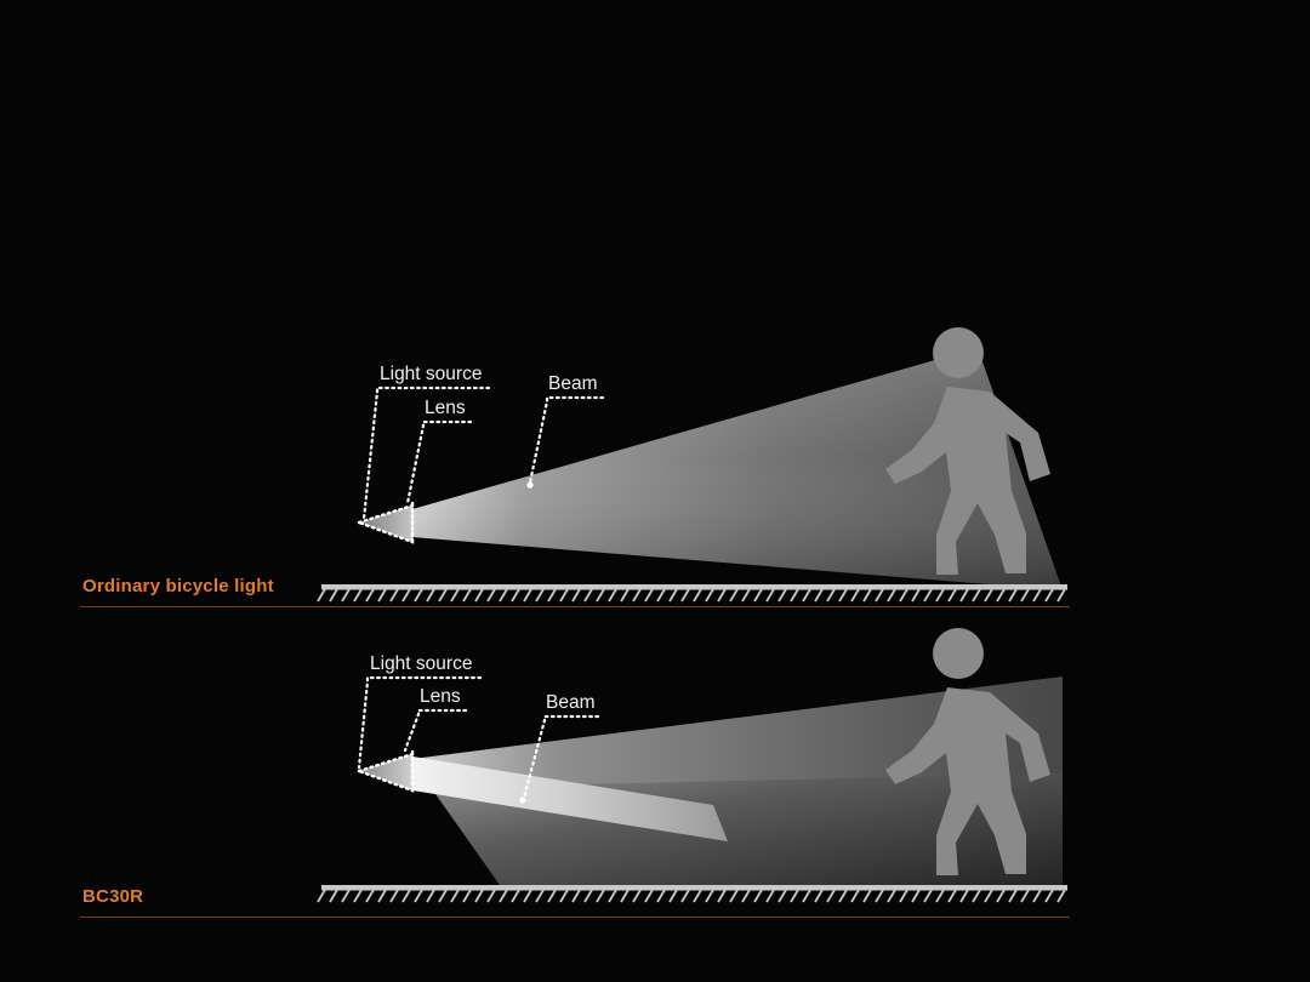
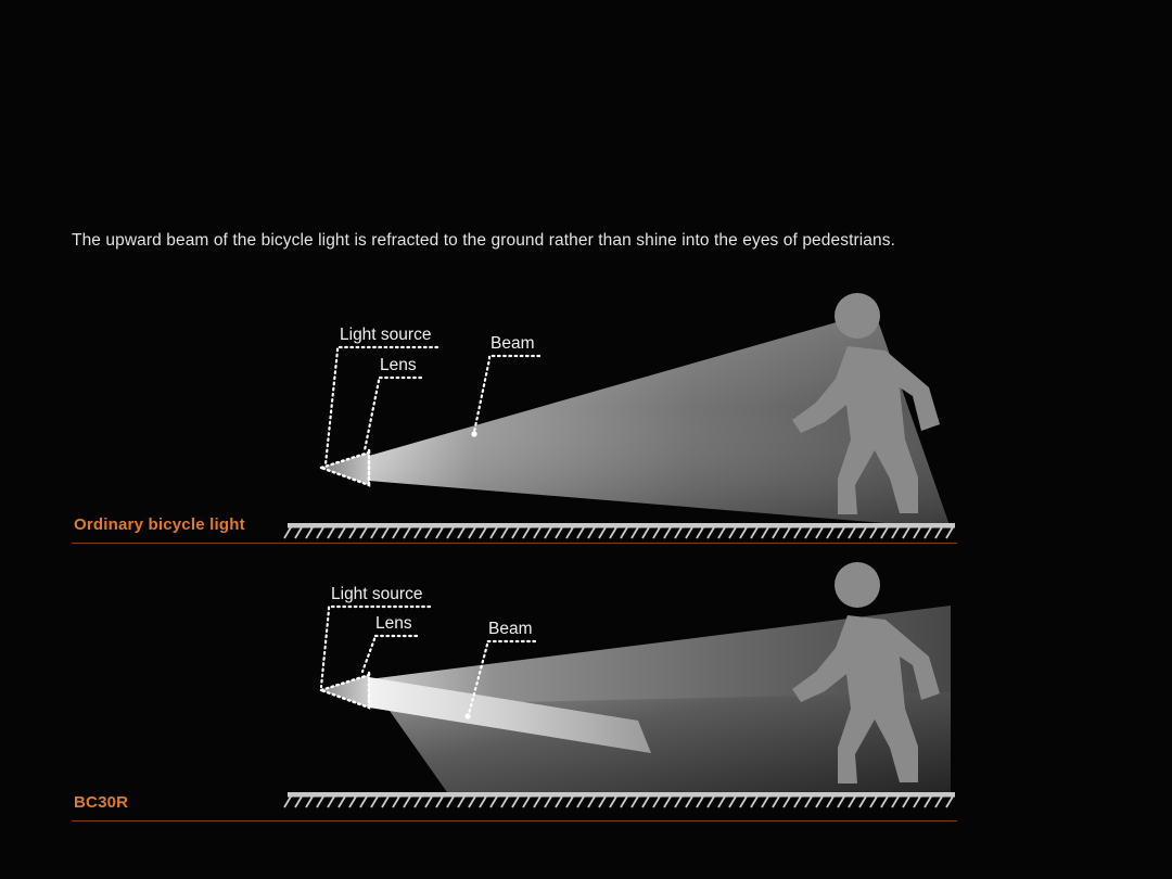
+ The upward beam of the bicycle light is refracted to the ground rather than shine into the eyes of pedestrians.
  Light source
  Lens
  Beam
  Ordinary bicycle light
  Light source
  Lens
  Beam
  BC30R
